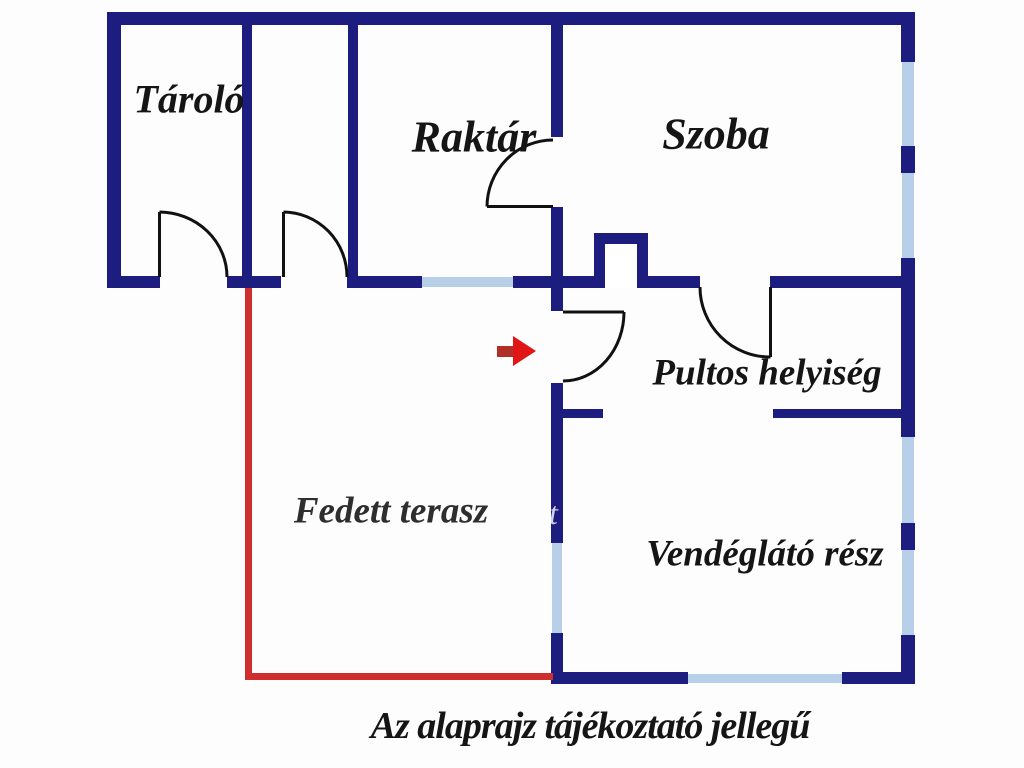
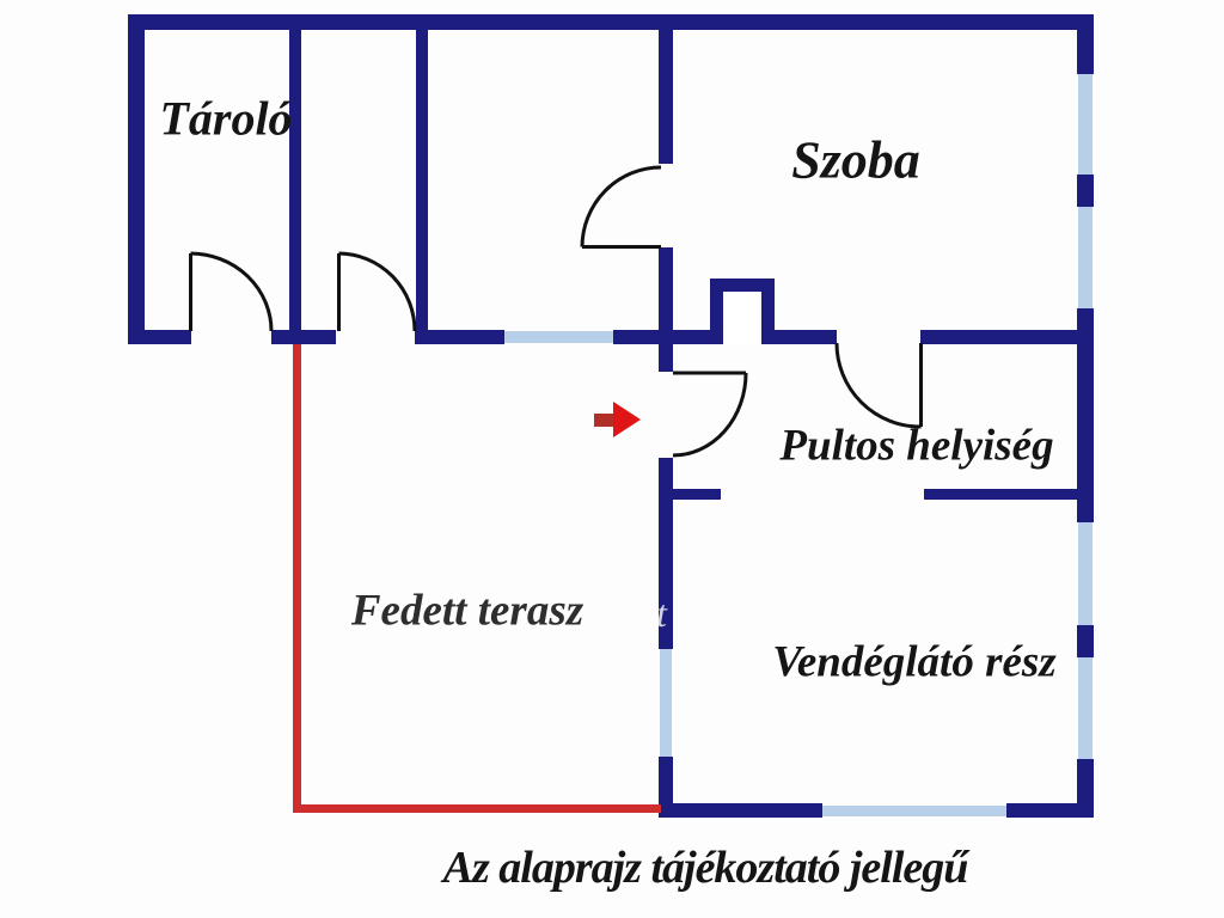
  Tároló
- Raktár
  Szoba
  Pultos helyiség
  Fedett terasz
  Vendéglátó rész
  t
  Az alaprajz tájékoztató jellegű
